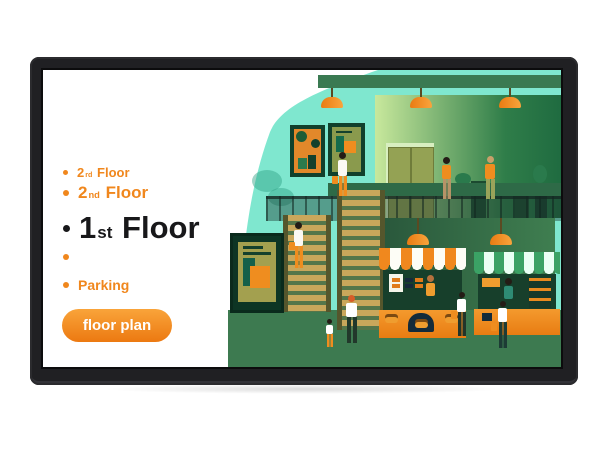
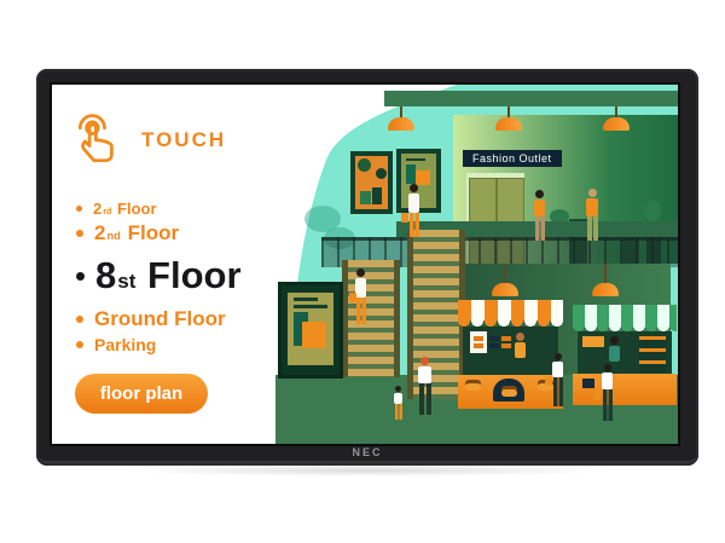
+ TOUCH
  2 rd Floor
  2nd Floor
- 1st Floor
+ 8st Floor
+ Ground Floor
  Parking
  floor plan
+ Fashion Outlet
+ NEC
